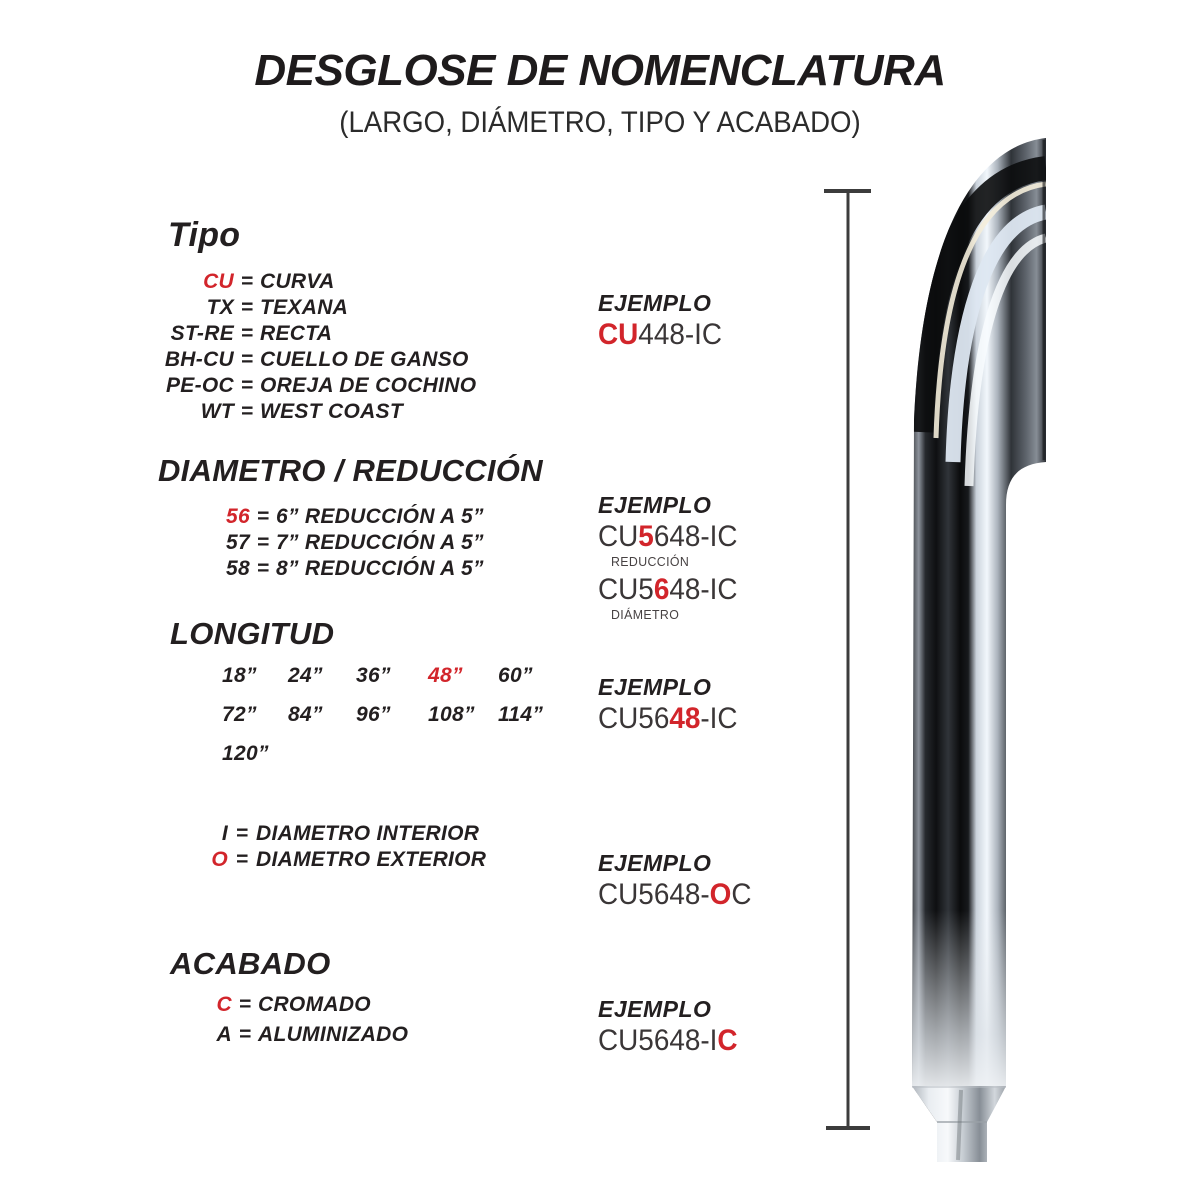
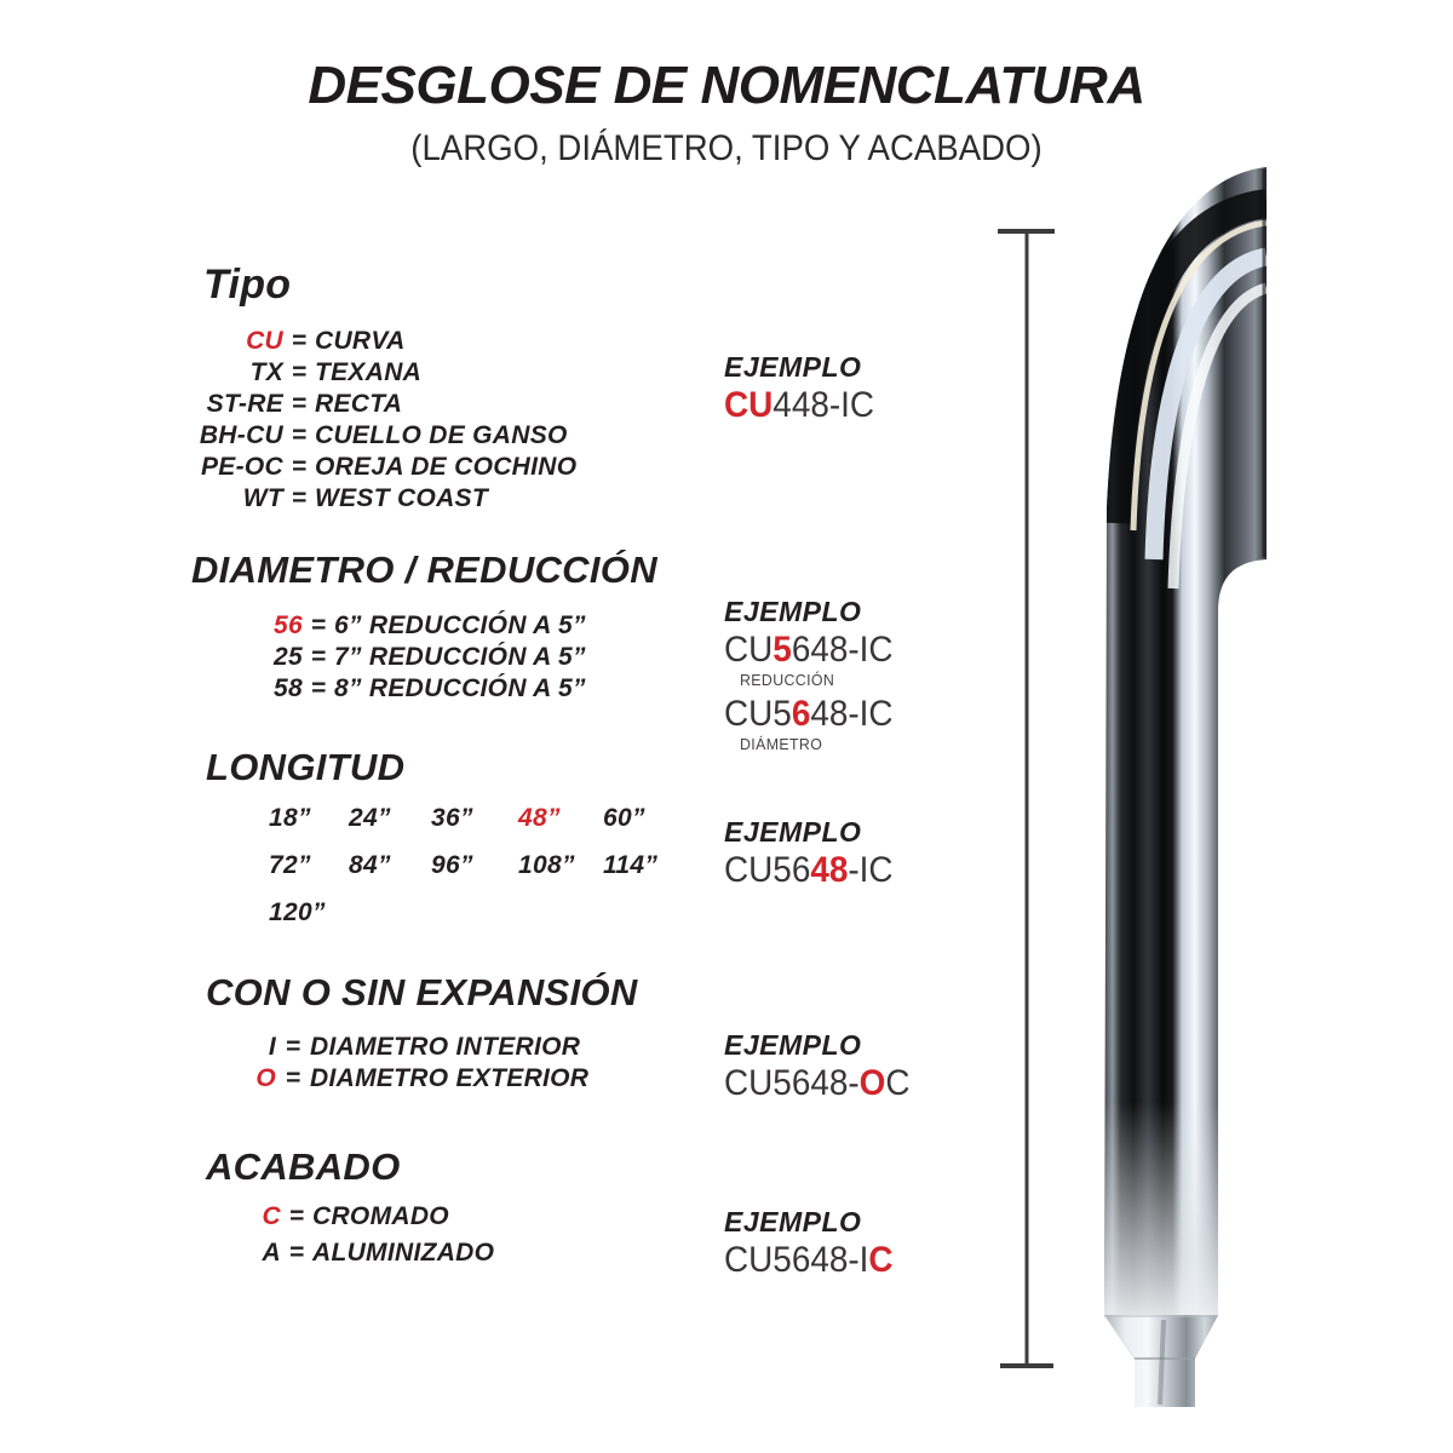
  DESGLOSE DE NOMENCLATURA
  (LARGO, DIÁMETRO, TIPO Y ACABADO)
  Tipo
  CU
  =
  CURVA
  TX
  =
  TEXANA
  ST-RE
  =
  RECTA
  BH-CU
  =
  CUELLO DE GANSO
  PE-OC
  =
  OREJA DE COCHINO
  WT
  =
  WEST COAST
  DIAMETRO / REDUCCIÓN
  56
  =
  6” REDUCCIÓN A 5”
- 57
+ 25
  =
  7” REDUCCIÓN A 5”
  58
  =
  8” REDUCCIÓN A 5”
  LONGITUD
  18”
  24”
  36”
  48”
  60”
  72”
  84”
  96”
  108”
  114”
  120”
+ CON O SIN EXPANSIÓN
  I
  =
  DIAMETRO INTERIOR
  O
  =
  DIAMETRO EXTERIOR
  ACABADO
  C
  =
  CROMADO
  A
  =
  ALUMINIZADO
  EJEMPLO
  CU448-IC
  EJEMPLO
  CU5648-IC
  REDUCCIÓN
  CU5648-IC
  DIÁMETRO
  EJEMPLO
  CU5648-IC
  EJEMPLO
  CU5648-OC
  EJEMPLO
  CU5648-IC
